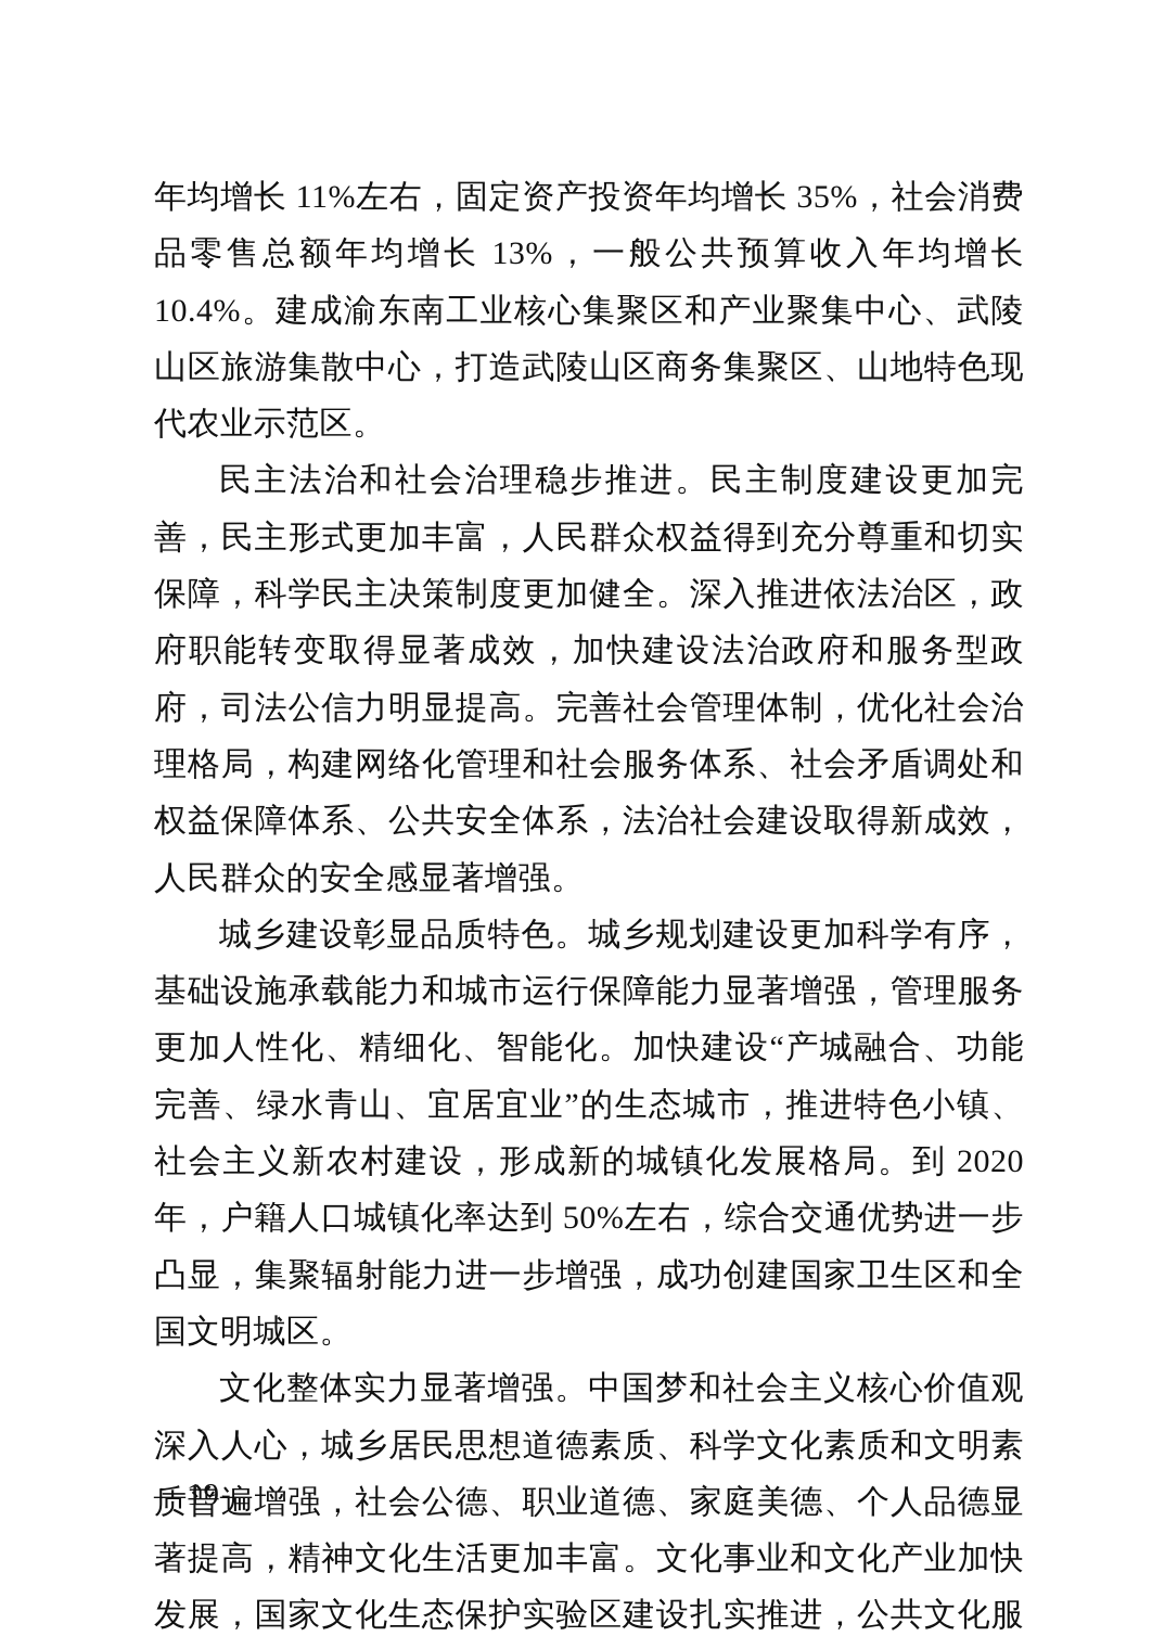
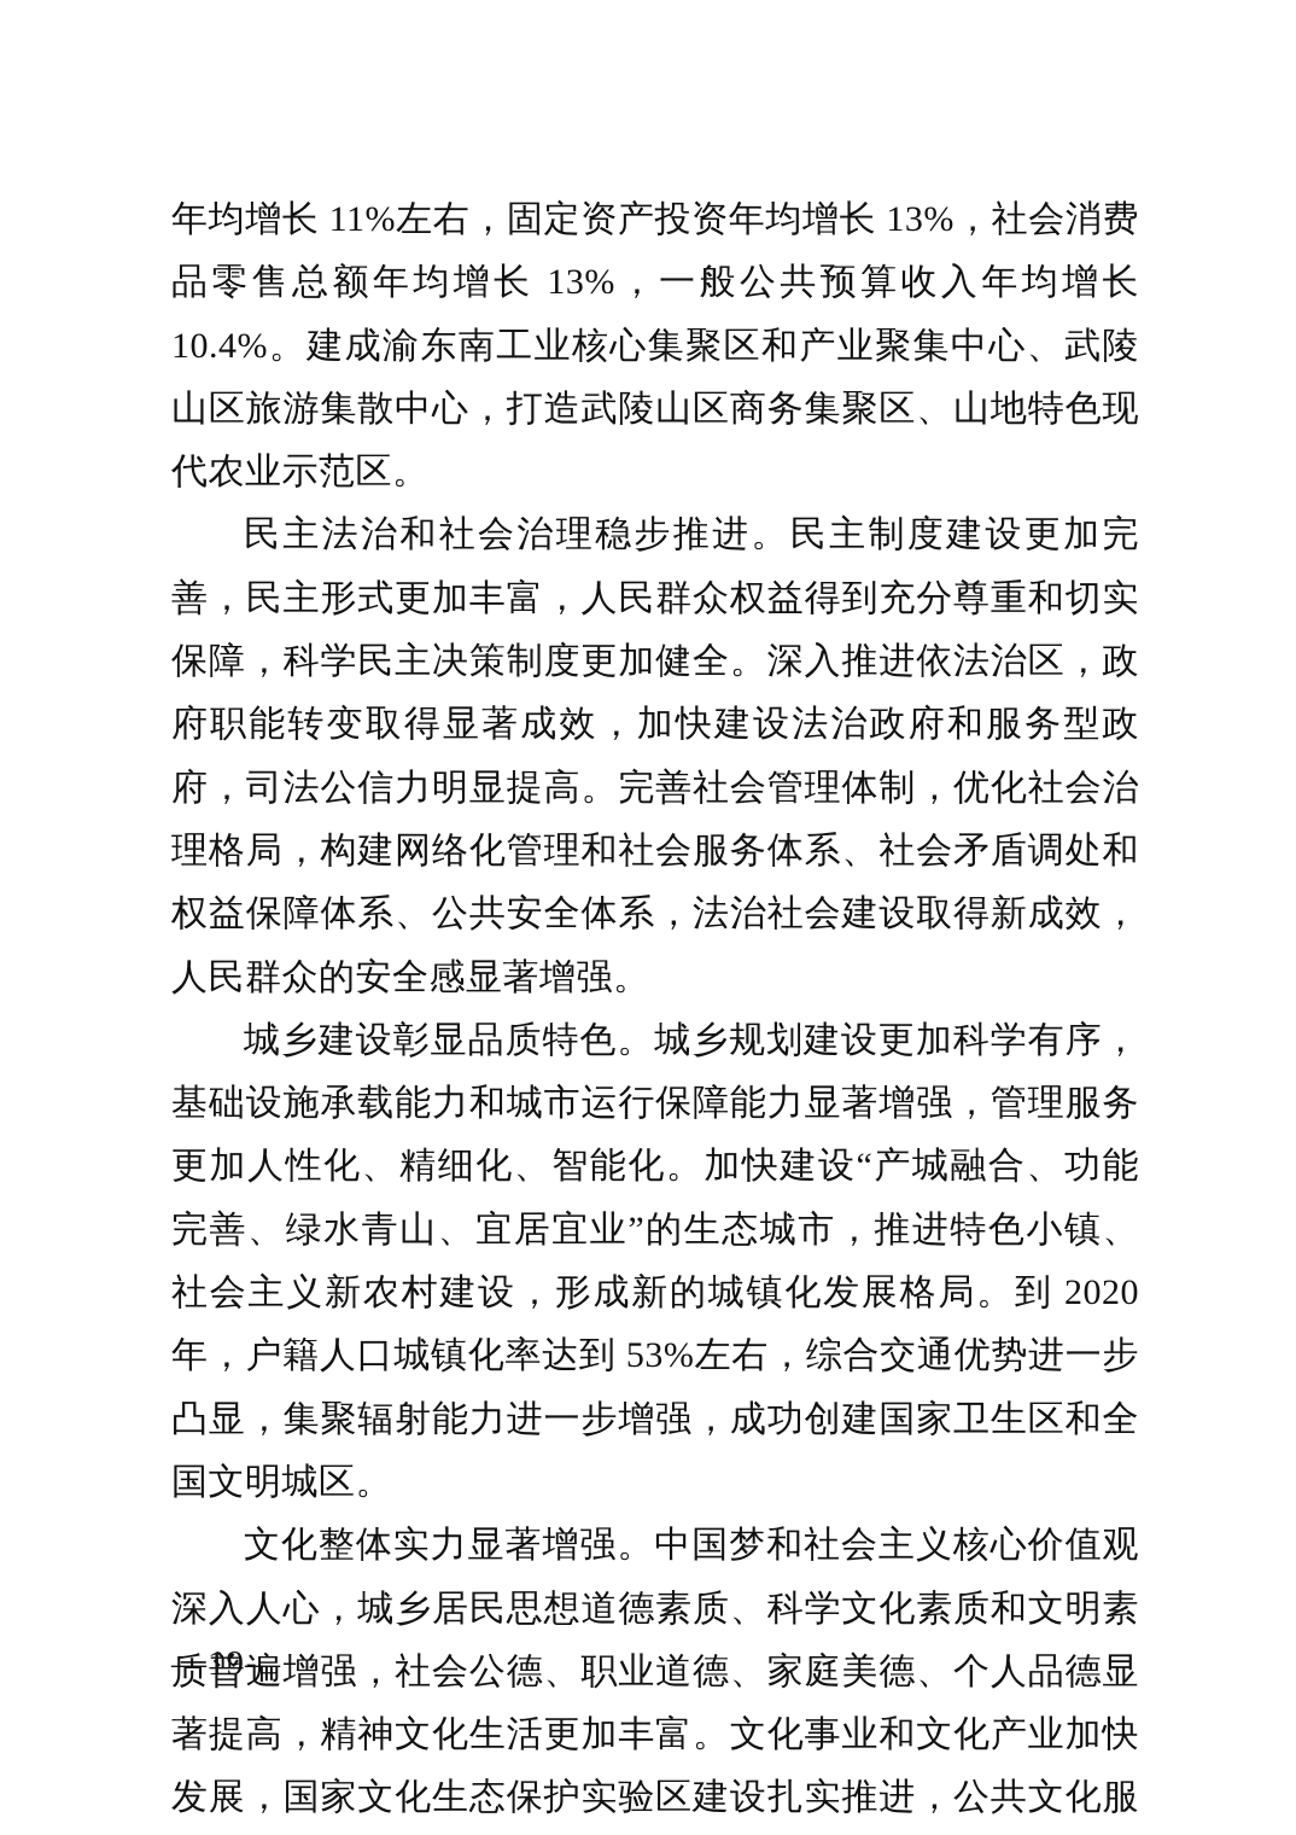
- 年均增长 11%左右，固定资产投资年均增长 35%，社会消费品零售总额年均增长 13%，一般公共预算收入年均增长 10.4%。建成渝东南工业核心集聚区和产业聚集中心、武陵山区旅游集散中心，打造武陵山区商务集聚区、山地特色现代农业示范区。
+ 年均增长 11%左右，固定资产投资年均增长 13%，社会消费品零售总额年均增长 13%，一般公共预算收入年均增长 10.4%。建成渝东南工业核心集聚区和产业聚集中心、武陵山区旅游集散中心，打造武陵山区商务集聚区、山地特色现代农业示范区。
  民主法治和社会治理稳步推进。民主制度建设更加完善，民主形式更加丰富，人民群众权益得到充分尊重和切实保障，科学民主决策制度更加健全。深入推进依法治区，政府职能转变取得显著成效，加快建设法治政府和服务型政府，司法公信力明显提高。完善社会管理体制，优化社会治理格局，构建网络化管理和社会服务体系、社会矛盾调处和权益保障体系、公共安全体系，法治社会建设取得新成效，人民群众的安全感显著增强。
- 城乡建设彰显品质特色。城乡规划建设更加科学有序，基础设施承载能力和城市运行保障能力显著增强，管理服务更加人性化、精细化、智能化。加快建设“产城融合、功能完善、绿水青山、宜居宜业”的生态城市，推进特色小镇、社会主义新农村建设，形成新的城镇化发展格局。到 2020 年，户籍人口城镇化率达到 50%左右，综合交通优势进一步凸显，集聚辐射能力进一步增强，成功创建国家卫生区和全国文明城区。
+ 城乡建设彰显品质特色。城乡规划建设更加科学有序，基础设施承载能力和城市运行保障能力显著增强，管理服务更加人性化、精细化、智能化。加快建设“产城融合、功能完善、绿水青山、宜居宜业”的生态城市，推进特色小镇、社会主义新农村建设，形成新的城镇化发展格局。到 2020 年，户籍人口城镇化率达到 53%左右，综合交通优势进一步凸显，集聚辐射能力进一步增强，成功创建国家卫生区和全国文明城区。
  文化整体实力显著增强。中国梦和社会主义核心价值观深入人心，城乡居民思想道德素质、科学文化素质和文明素质普遍增强，社会公德、职业道德、家庭美德、个人品德显著提高，精神文化生活更加丰富。文化事业和文化产业加快发展，国家文化生态保护实验区建设扎实推进，公共文化服
  —19—
